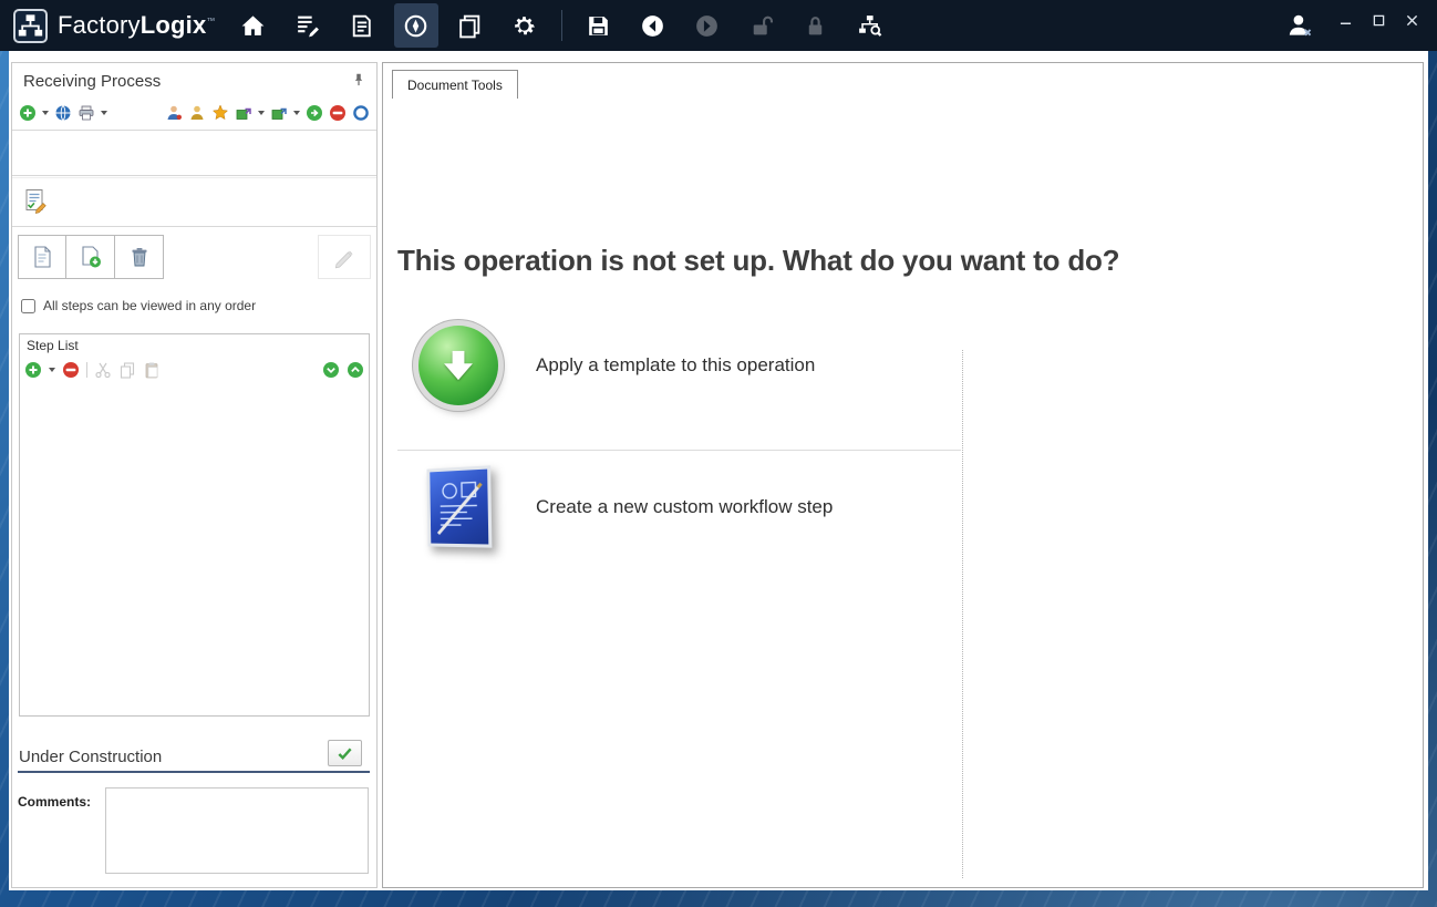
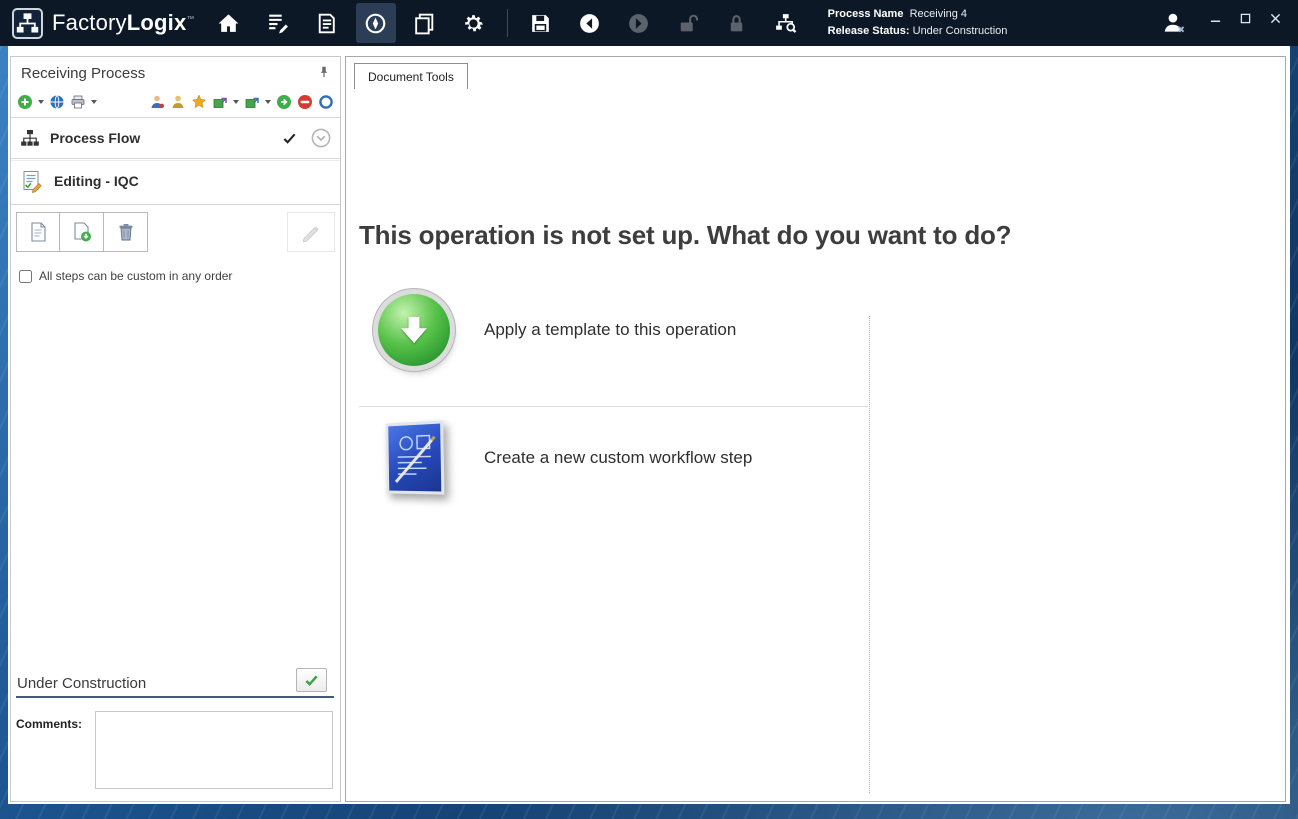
  FactoryLogix™
+ Process Name Receiving 4
+ Release Status: Under Construction
  Receiving Process
+ Process Flow
+ Editing - IQC
- All steps can be viewed in any order
+ All steps can be custom in any order
- Step List
  Under Construction
  Comments:
  Document Tools
  This operation is not set up. What do you want to do?
  Apply a template to this operation
  Create a new custom workflow step
